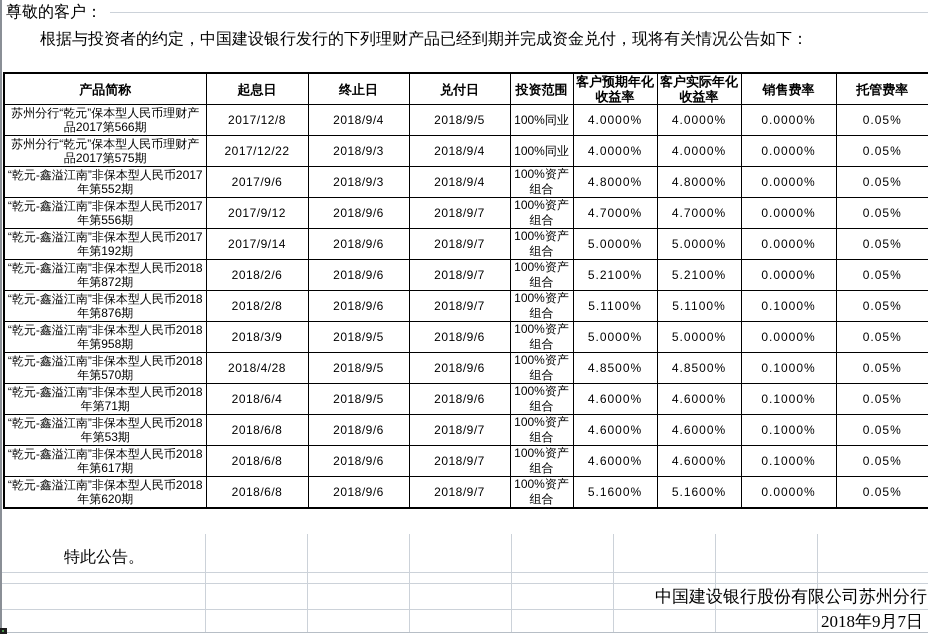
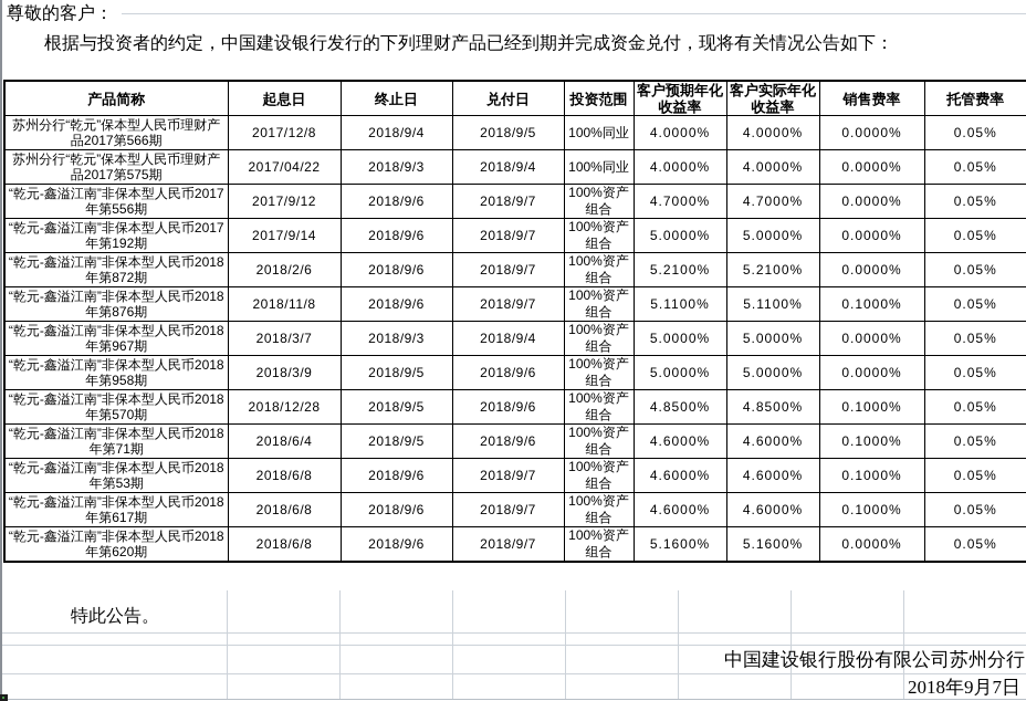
  尊敬的客户：
  根据与投资者的约定，中国建设银行发行的下列理财产品已经到期并完成资金兑付，现将有关情况公告如下：
  产品简称	起息日	终止日	兑付日	投资范围	客户预期年化收益率	客户实际年化收益率	销售费率	托管费率
  苏州分行“乾元”保本型人民币理财产品2017第566期	2017/12/8	2018/9/4	2018/9/5	100%同业	4.0000%	4.0000%	0.0000%	0.05%
- 苏州分行“乾元”保本型人民币理财产品2017第575期	2017/12/22	2018/9/3	2018/9/4	100%同业	4.0000%	4.0000%	0.0000%	0.05%
+ 苏州分行“乾元”保本型人民币理财产品2017第575期	2017/04/22	2018/9/3	2018/9/4	100%同业	4.0000%	4.0000%	0.0000%	0.05%
- “乾元-鑫溢江南”非保本型人民币2017年第552期	2017/9/6	2018/9/3	2018/9/4	100%资产组合	4.8000%	4.8000%	0.0000%	0.05%
  “乾元-鑫溢江南”非保本型人民币2017年第556期	2017/9/12	2018/9/6	2018/9/7	100%资产组合	4.7000%	4.7000%	0.0000%	0.05%
  “乾元-鑫溢江南”非保本型人民币2017年第192期	2017/9/14	2018/9/6	2018/9/7	100%资产组合	5.0000%	5.0000%	0.0000%	0.05%
  “乾元-鑫溢江南”非保本型人民币2018年第872期	2018/2/6	2018/9/6	2018/9/7	100%资产组合	5.2100%	5.2100%	0.0000%	0.05%
- “乾元-鑫溢江南”非保本型人民币2018年第876期	2018/2/8	2018/9/6	2018/9/7	100%资产组合	5.1100%	5.1100%	0.1000%	0.05%
+ “乾元-鑫溢江南”非保本型人民币2018年第876期	2018/11/8	2018/9/6	2018/9/7	100%资产组合	5.1100%	5.1100%	0.1000%	0.05%
+ “乾元-鑫溢江南”非保本型人民币2018年第967期	2018/3/7	2018/9/3	2018/9/4	100%资产组合	5.0000%	5.0000%	0.0000%	0.05%
  “乾元-鑫溢江南”非保本型人民币2018年第958期	2018/3/9	2018/9/5	2018/9/6	100%资产组合	5.0000%	5.0000%	0.0000%	0.05%
- “乾元-鑫溢江南”非保本型人民币2018年第570期	2018/4/28	2018/9/5	2018/9/6	100%资产组合	4.8500%	4.8500%	0.1000%	0.05%
+ “乾元-鑫溢江南”非保本型人民币2018年第570期	2018/12/28	2018/9/5	2018/9/6	100%资产组合	4.8500%	4.8500%	0.1000%	0.05%
  “乾元-鑫溢江南”非保本型人民币2018年第71期	2018/6/4	2018/9/5	2018/9/6	100%资产组合	4.6000%	4.6000%	0.1000%	0.05%
  “乾元-鑫溢江南”非保本型人民币2018年第53期	2018/6/8	2018/9/6	2018/9/7	100%资产组合	4.6000%	4.6000%	0.1000%	0.05%
  “乾元-鑫溢江南”非保本型人民币2018年第617期	2018/6/8	2018/9/6	2018/9/7	100%资产组合	4.6000%	4.6000%	0.1000%	0.05%
  “乾元-鑫溢江南”非保本型人民币2018年第620期	2018/6/8	2018/9/6	2018/9/7	100%资产组合	5.1600%	5.1600%	0.0000%	0.05%
  特此公告。
  中国建设银行股份有限公司苏州分行
  2018年9月7日
